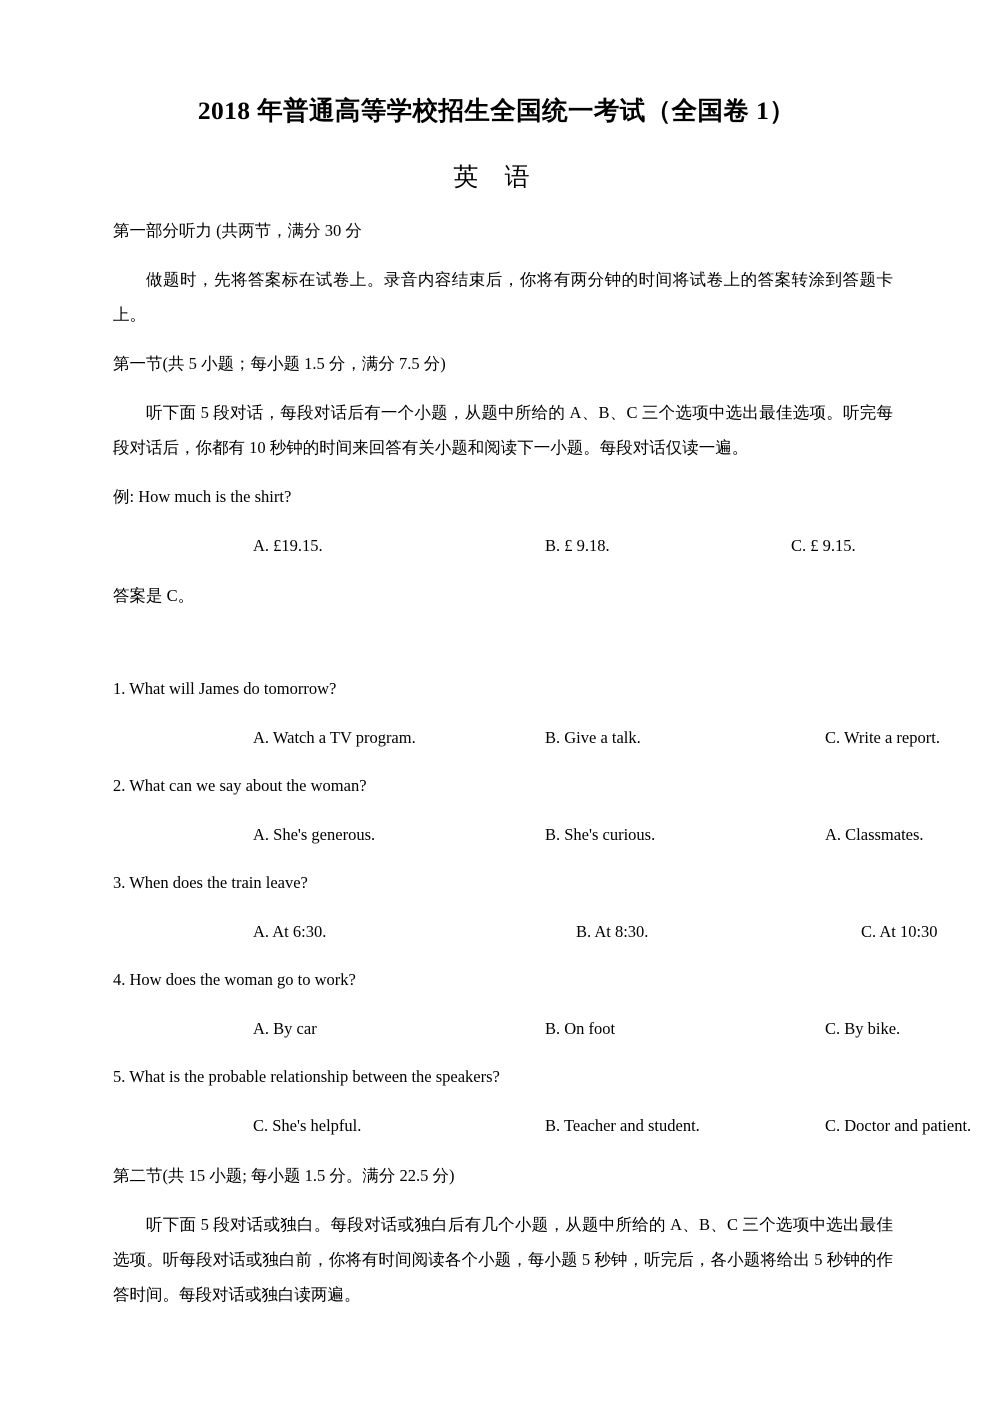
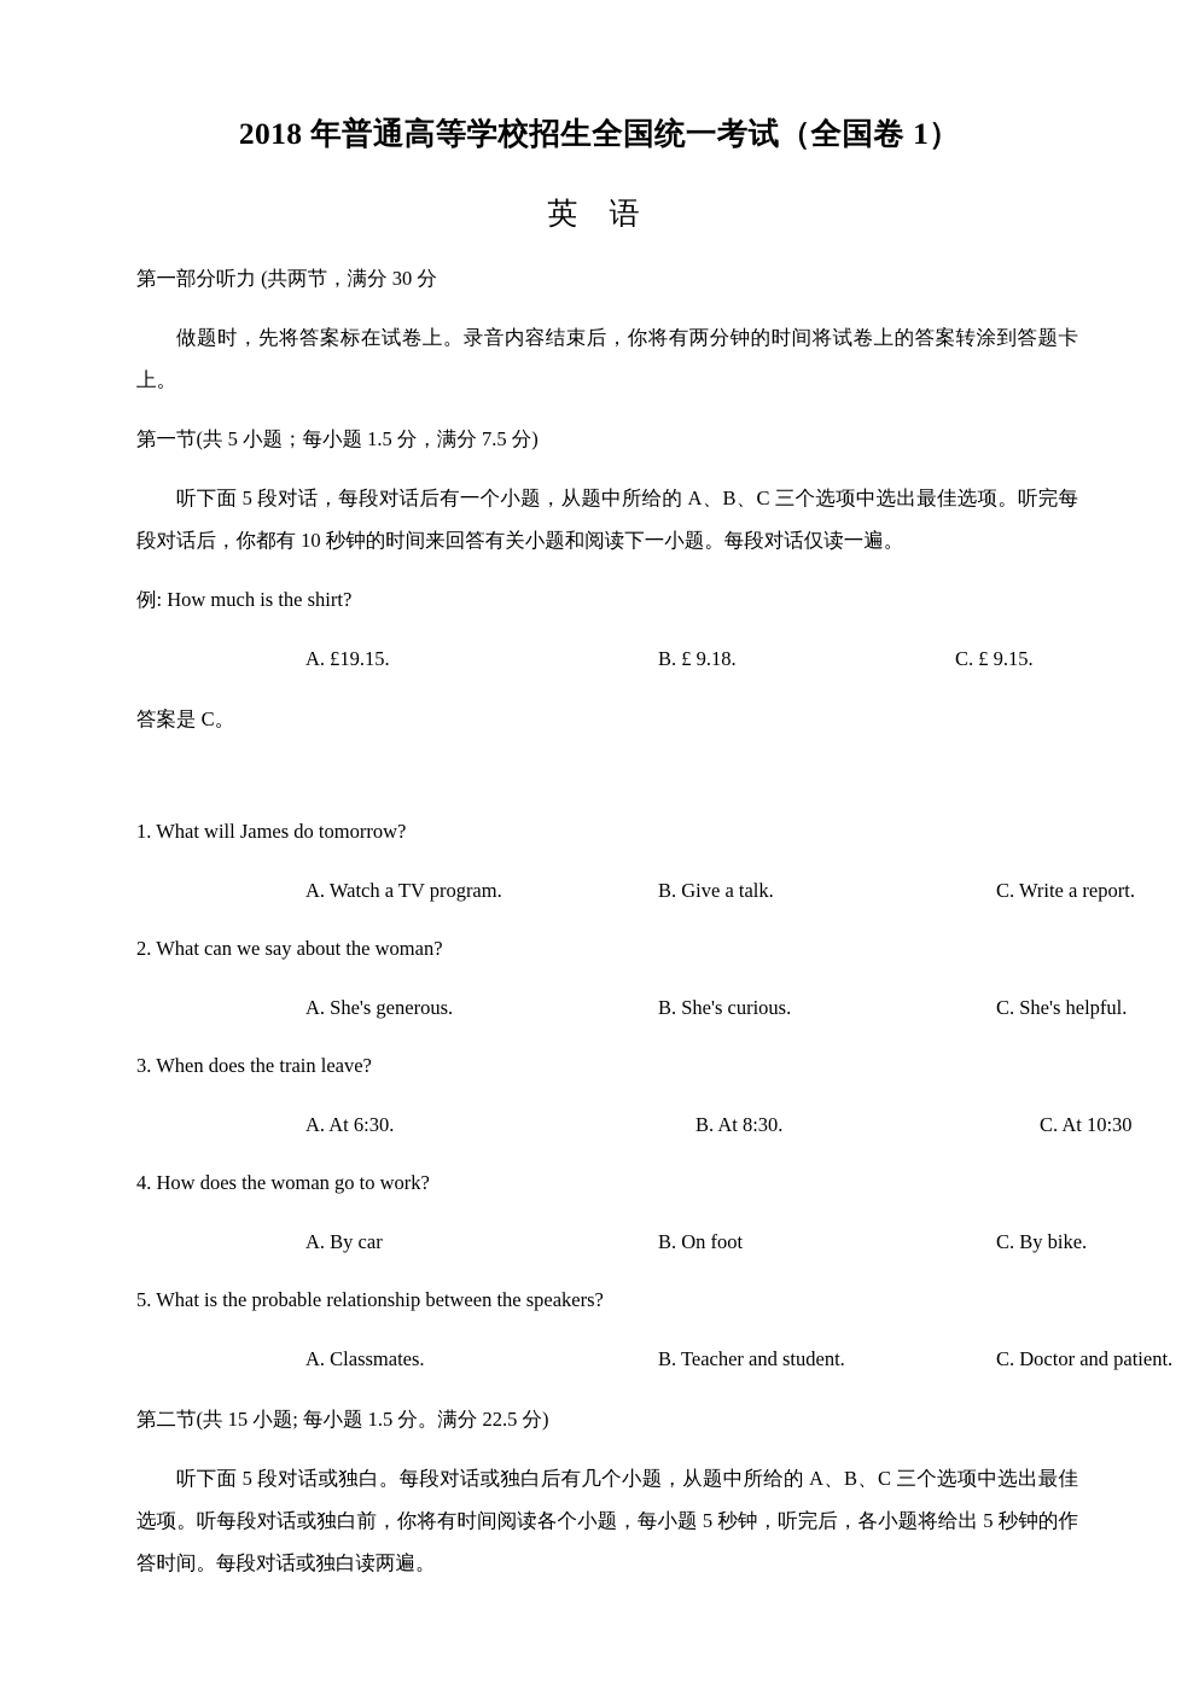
  2018 年普通高等学校招生全国统一考试（全国卷 1）
  英 语
  第一部分听力 (共两节，满分 30 分
  做题时，先将答案标在试卷上。录音内容结束后，你将有两分钟的时间将试卷上的答案转涂到答题卡上。
  第一节(共 5 小题；每小题 1.5 分，满分 7.5 分)
  听下面 5 段对话，每段对话后有一个小题，从题中所给的 A、B、C 三个选项中选出最佳选项。听完每段对话后，你都有 10 秒钟的时间来回答有关小题和阅读下一小题。每段对话仅读一遍。
  例: How much is the shirt?
  A. £19.15.
  B. £ 9.18.
  C. £ 9.15.
  答案是 C。
  1. What will James do tomorrow?
  A. Watch a TV program.
  B. Give a talk.
  C. Write a report.
  2. What can we say about the woman?
  A. She's generous.
  B. She's curious.
- A. Classmates.
+ C. She's helpful.
  3. When does the train leave?
  A. At 6:30.
  B. At 8:30.
  C. At 10:30
  4. How does the woman go to work?
  A. By car
  B. On foot
  C. By bike.
  5. What is the probable relationship between the speakers?
- C. She's helpful.
+ A. Classmates.
  B. Teacher and student.
  C. Doctor and patient.
  第二节(共 15 小题; 每小题 1.5 分。满分 22.5 分)
  听下面 5 段对话或独白。每段对话或独白后有几个小题，从题中所给的 A、B、C 三个选项中选出最佳选项。听每段对话或独白前，你将有时间阅读各个小题，每小题 5 秒钟，听完后，各小题将给出 5 秒钟的作答时间。每段对话或独白读两遍。
